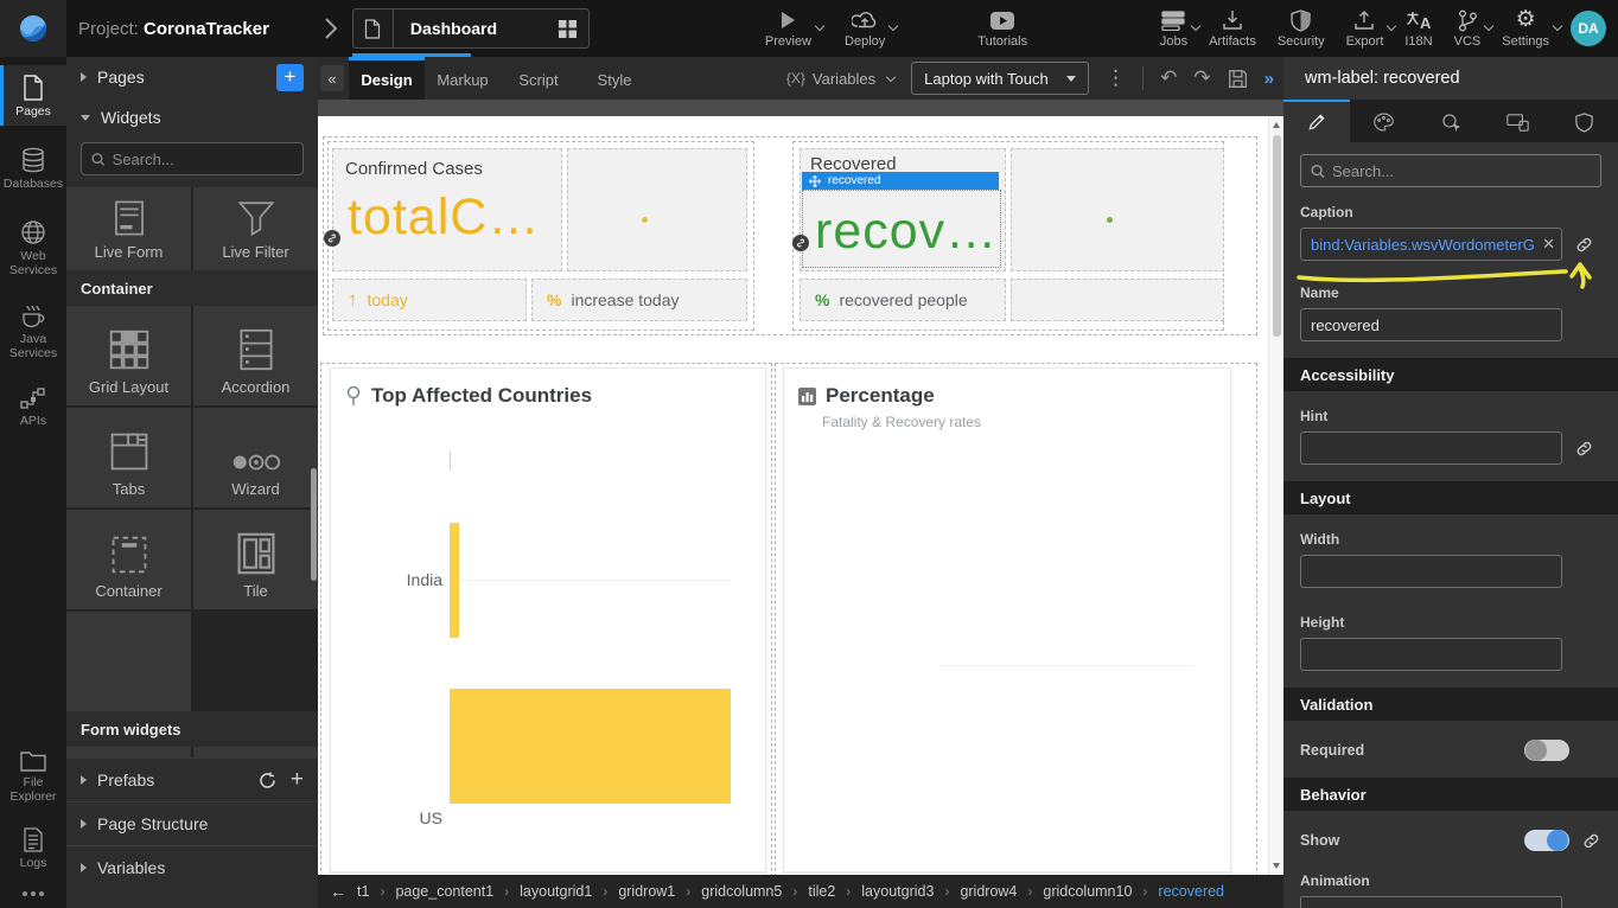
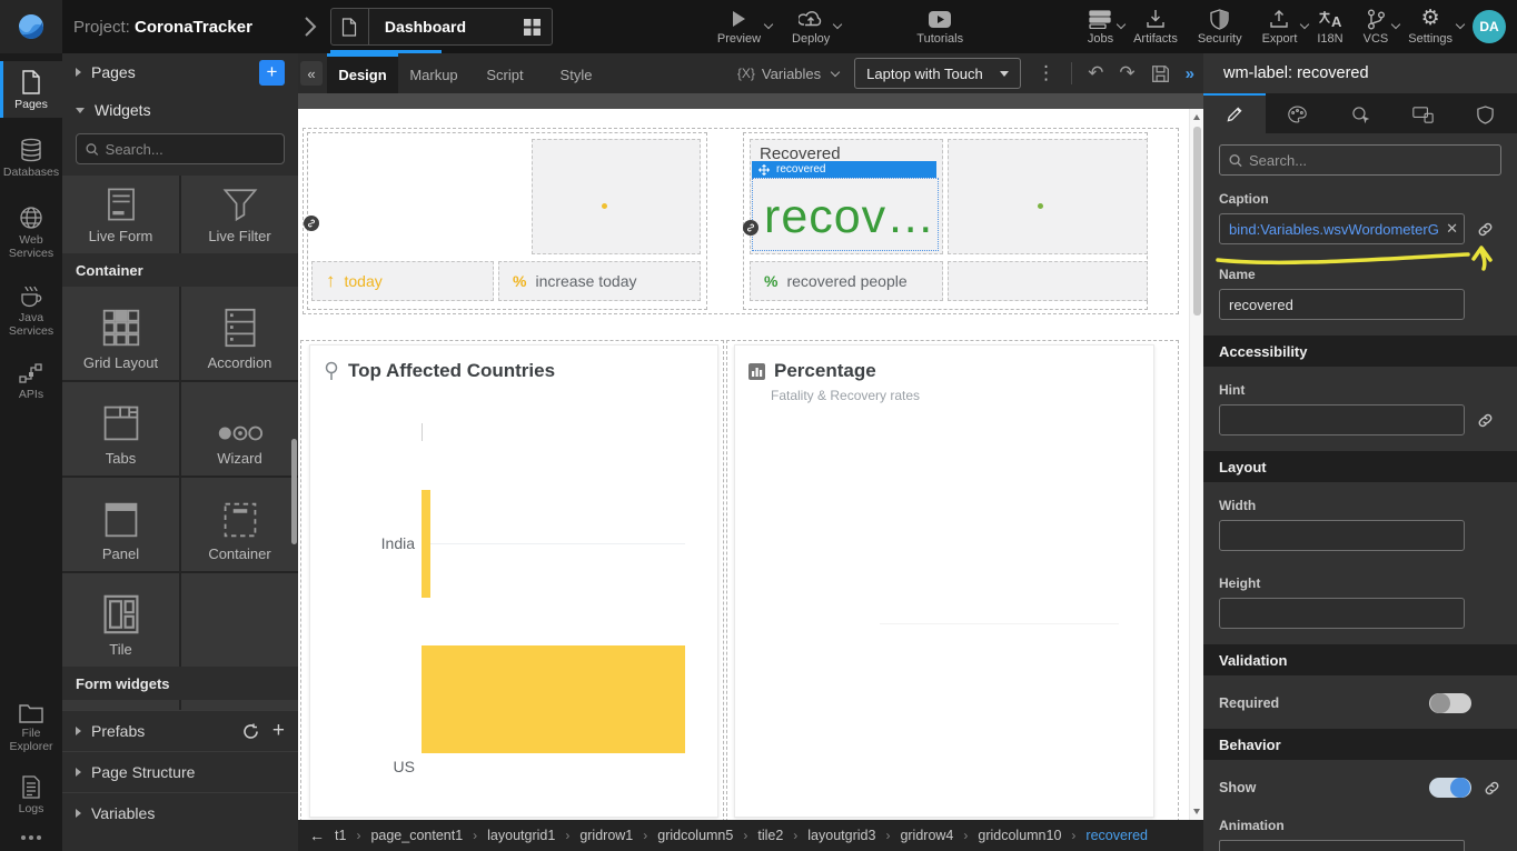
  Project: CoronaTracker
  Dashboard
  Preview
  Deploy
  Tutorials
  Jobs
  Artifacts
  Security
  Export
  A
  I18N
  VCS
  ⚙
  Settings
  DA
  Pages
  Databases
  Web Services
  Java Services
  APIs
  File Explorer
  Logs
  Pages
  +
  Widgets
  Search...
  Live Form
  Live Filter
  Container
  Grid Layout
  Accordion
  Tabs
  Wizard
+ Panel
  Container
  Tile
  Form widgets
  Prefabs
  +
  Page Structure
  Variables
  «
  Design
  Markup
  Script
  Style
  {X}
  Variables
  Laptop with Touch
  ⋮
  ↶
  ↷
  »
- Confirmed Cases
- totalC…
  ↑
  today
  %
  increase today
  Recovered
  recovered
  recov…
  %
  recovered people
  Top Affected Countries
  India
  US
  Percentage
  Fatality & Recovery rates
  ←
  t1
  ›
  page_content1
  ›
  layoutgrid1
  ›
  gridrow1
  ›
  gridcolumn5
  ›
  tile2
  ›
  layoutgrid3
  ›
  gridrow4
  ›
  gridcolumn10
  ›
  recovered
  wm-label: recovered
  Search...
  Caption
  bind:Variables.wsvWordometerG
  ✕
  Name
  recovered
  Accessibility
  Hint
  Layout
  Width
  Height
  Validation
  Required
  Behavior
  Show
  Animation
